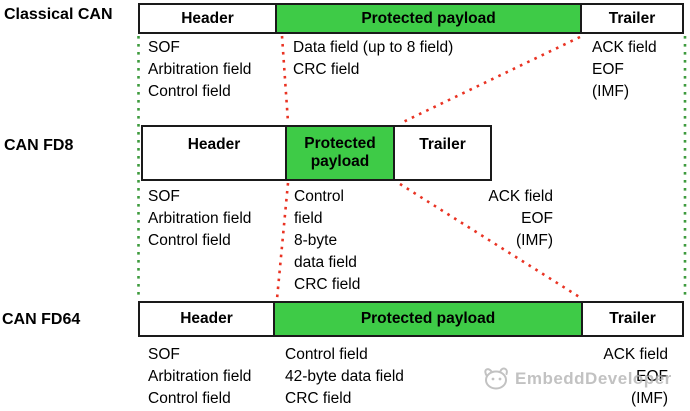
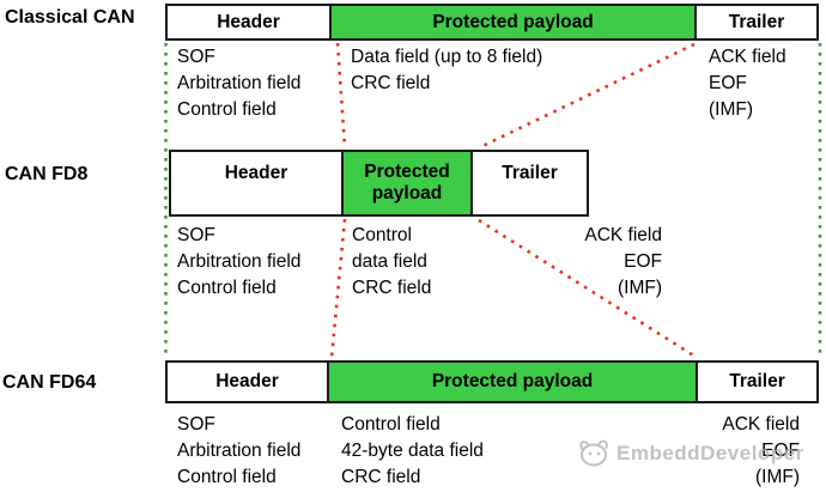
  Classical CAN
  Header
  Protected payload
  Trailer
  SOF
  Arbitration field
  Control field
  Data field (up to 8 field)
  CRC field
  ACK field
  EOF
  (IMF)
  CAN FD8
  Header
  Protected payload
  Trailer
  SOF
  Arbitration field
  Control field
  Control
- field
- 8-byte
  data field
  CRC field
  ACK field
  EOF
  (IMF)
  CAN FD64
  Header
  Protected payload
  Trailer
  SOF
  Arbitration field
  Control field
  Control field
  42-byte data field
  CRC field
  ACK field
  EOF
  (IMF)
  EmbeddDeveloper
